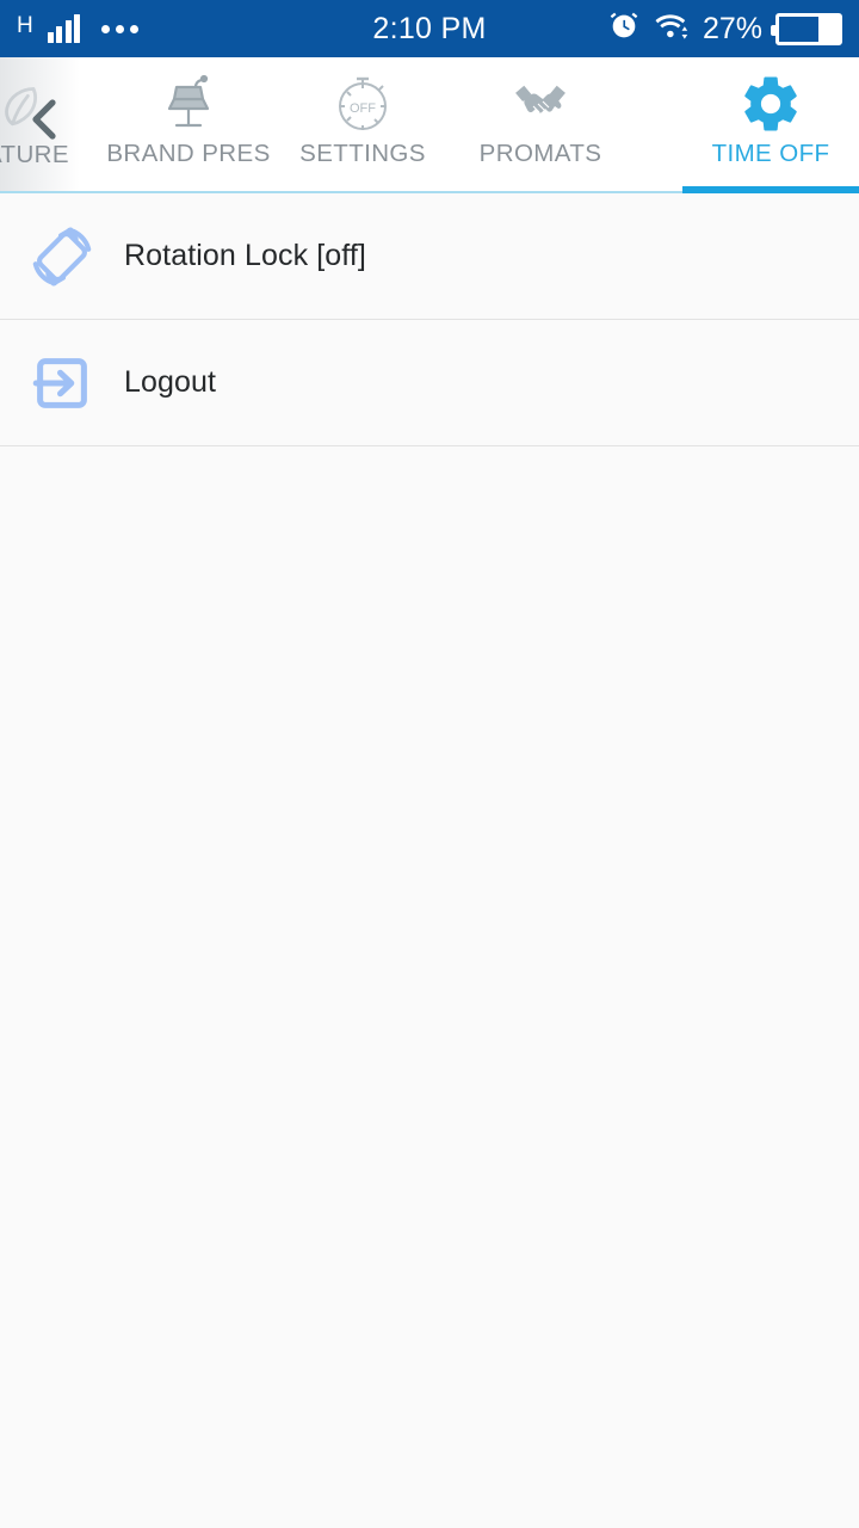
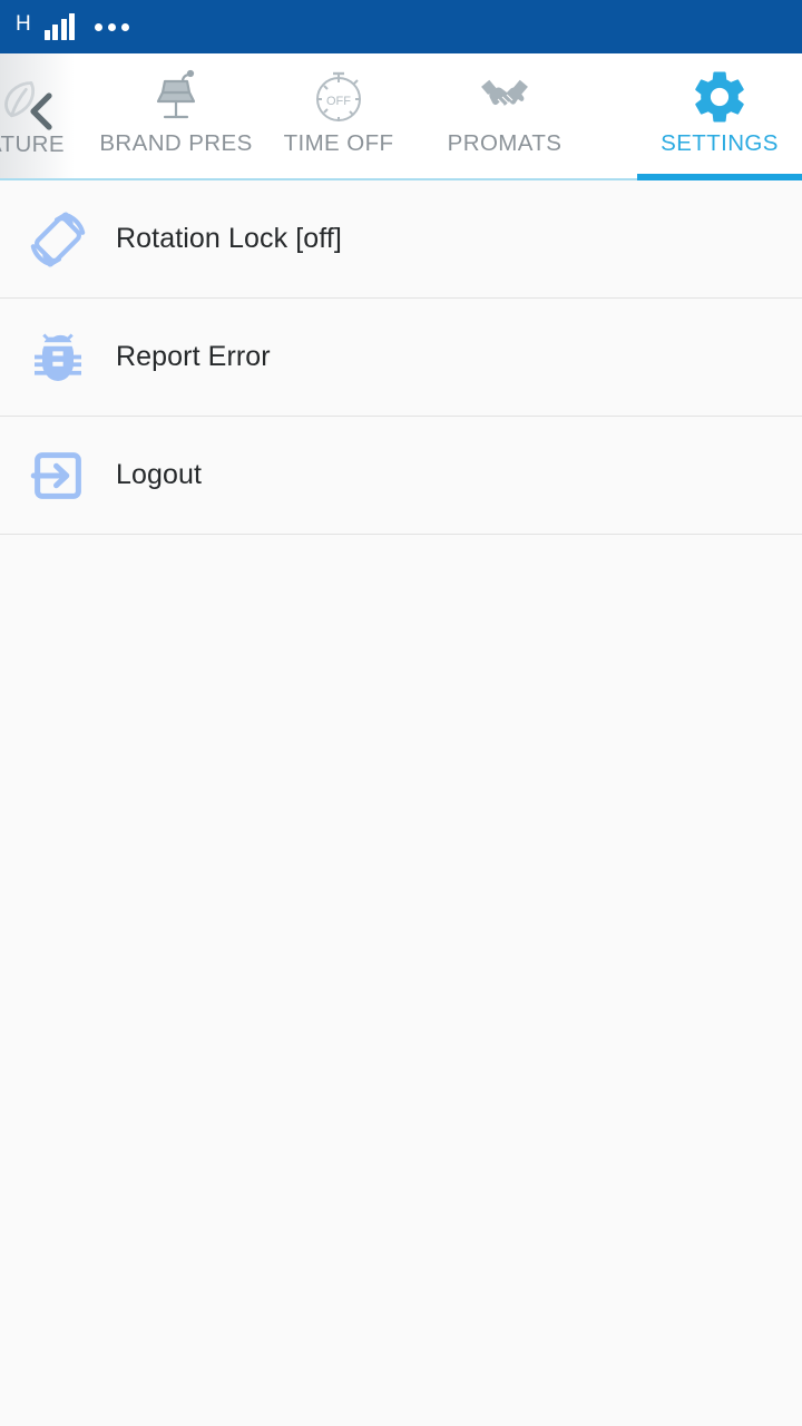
  H
- 2:10 PM
- 27%
  BRAND PRES
  OFF
- SETTINGS
+ TIME OFF
  PROMATS
- TIME OFF
+ SETTINGS
  Rotation Lock [off]
+ Report Error
  Logout
